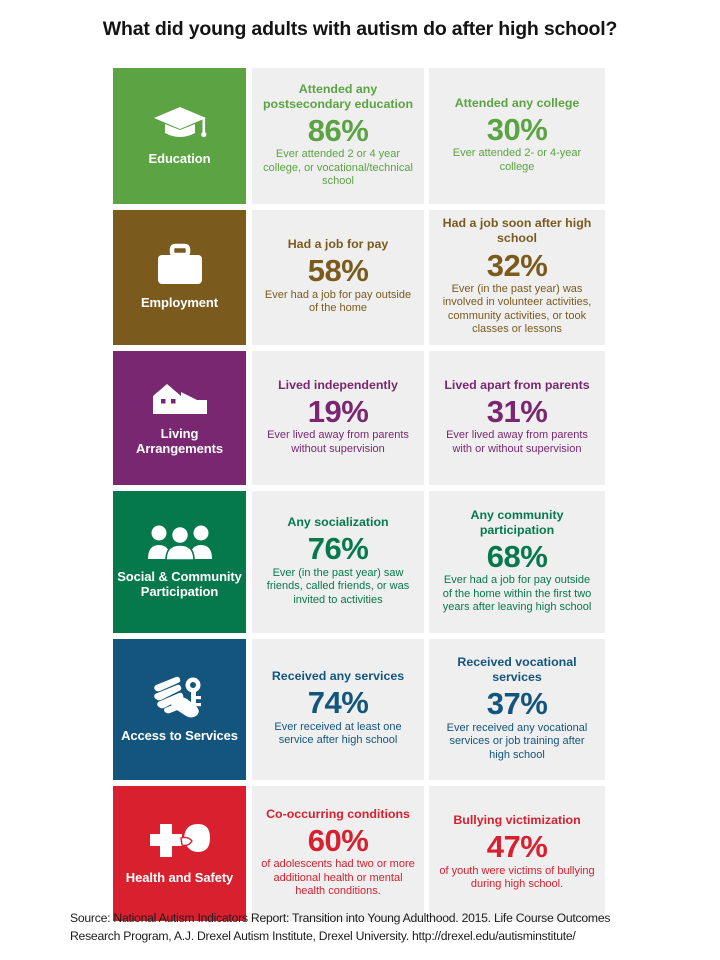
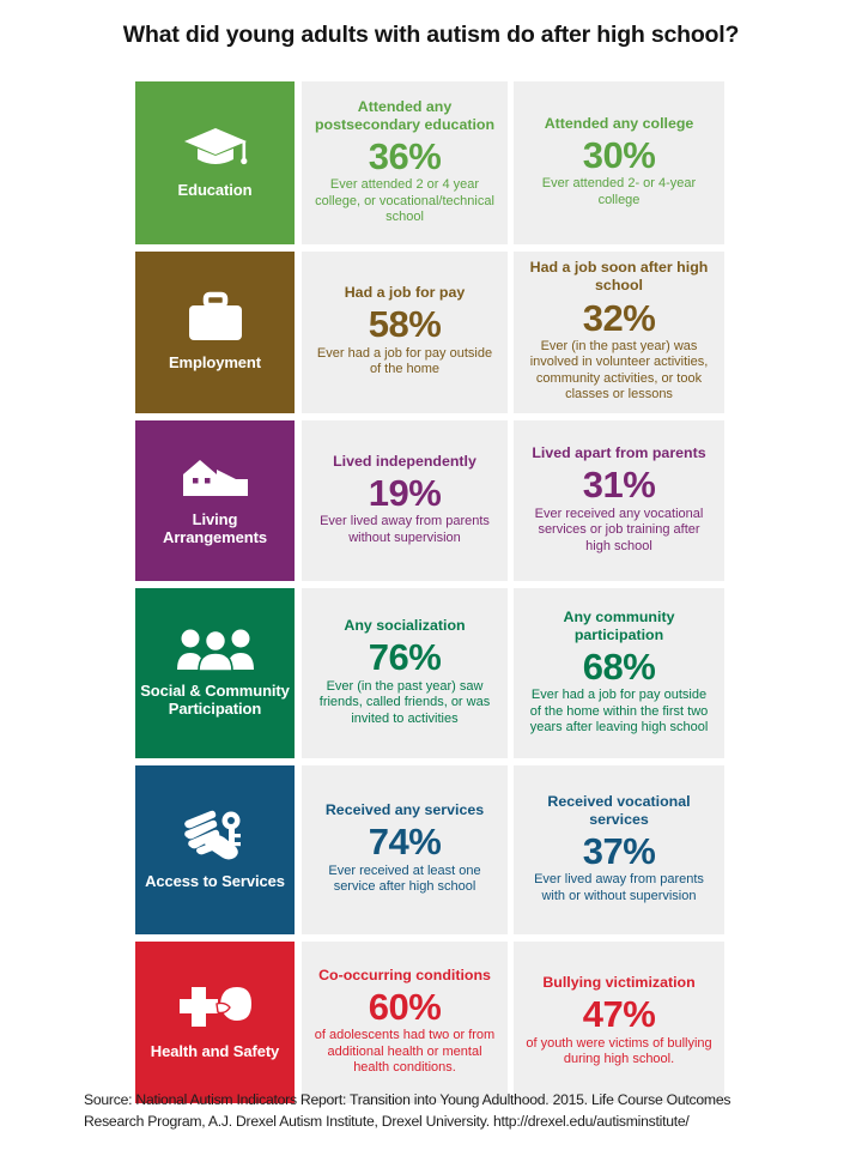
  What did young adults with autism do after high school?
  Education
  Attended any postsecondary education
- 86%
+ 36%
  Ever attended 2 or 4 year college, or vocational/technical school
  Attended any college
  30%
  Ever attended 2- or 4-year college
  Employment
  Had a job for pay
  58%
  Ever had a job for pay outside of the home
  Had a job soon after high school
  32%
  Ever (in the past year) was involved in volunteer activities, community activities, or took classes or lessons
  Living Arrangements
  Lived independently
  19%
  Ever lived away from parents without supervision
  Lived apart from parents
  31%
- Ever lived away from parents with or without supervision
+ Ever received any vocational services or job training after high school
  Social & Community Participation
  Any socialization
  76%
  Ever (in the past year) saw friends, called friends, or was invited to activities
  Any community participation
  68%
  Ever had a job for pay outside of the home within the first two years after leaving high school
  Access to Services
  Received any services
  74%
  Ever received at least one service after high school
  Received vocational services
  37%
- Ever received any vocational services or job training after high school
+ Ever lived away from parents with or without supervision
  Health and Safety
  Co-occurring conditions
  60%
- of adolescents had two or more additional health or mental health conditions.
+ of adolescents had two or from additional health or mental health conditions.
  Bullying victimization
  47%
  of youth were victims of bullying during high school.
  Source: National Autism Indicators Report: Transition into Young Adulthood. 2015. Life Course Outcomes
  Research Program, A.J. Drexel Autism Institute, Drexel University. http://drexel.edu/autisminstitute/
